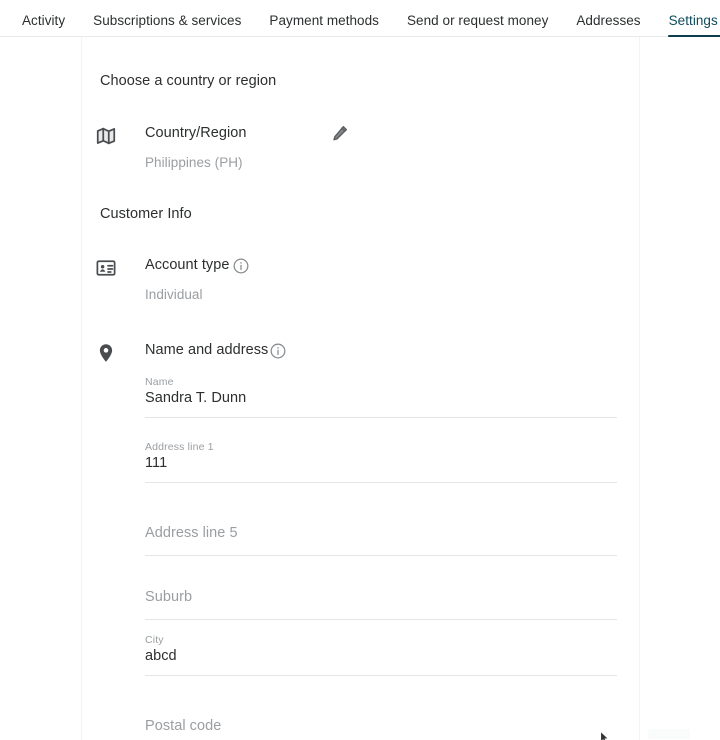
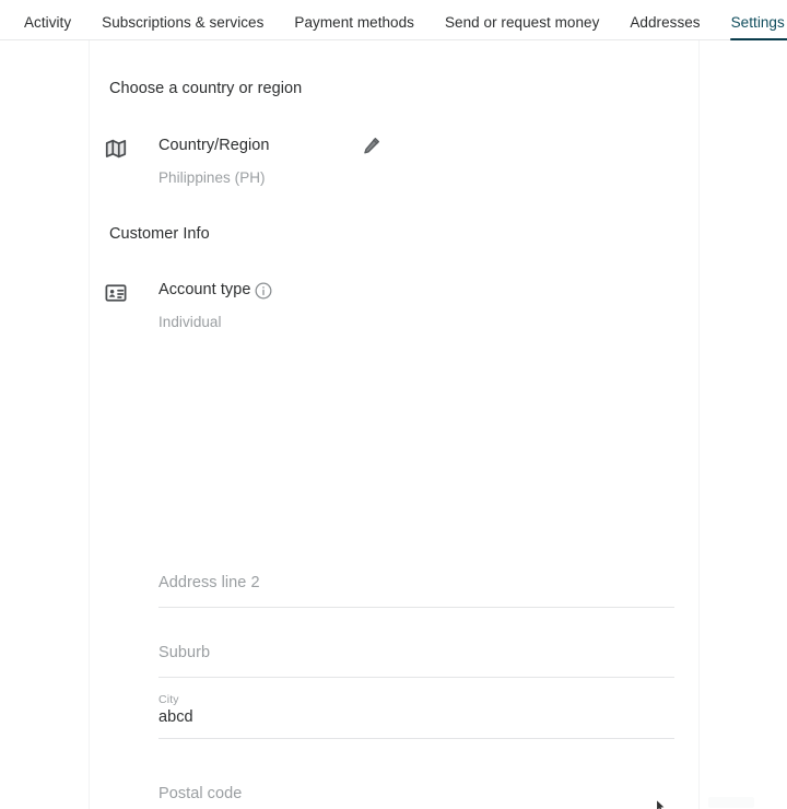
  Activity
  Subscriptions & services
  Payment methods
  Send or request money
  Addresses
  Settings
  Choose a country or region
  Country/Region
  Philippines (PH)
  Customer Info
  Account type
  Individual
- Name and address
- Name
- Sandra T. Dunn
- Address line 1
- 111
- Address line 5
+ Address line 2
  Suburb
  City
  abcd
  Postal code
